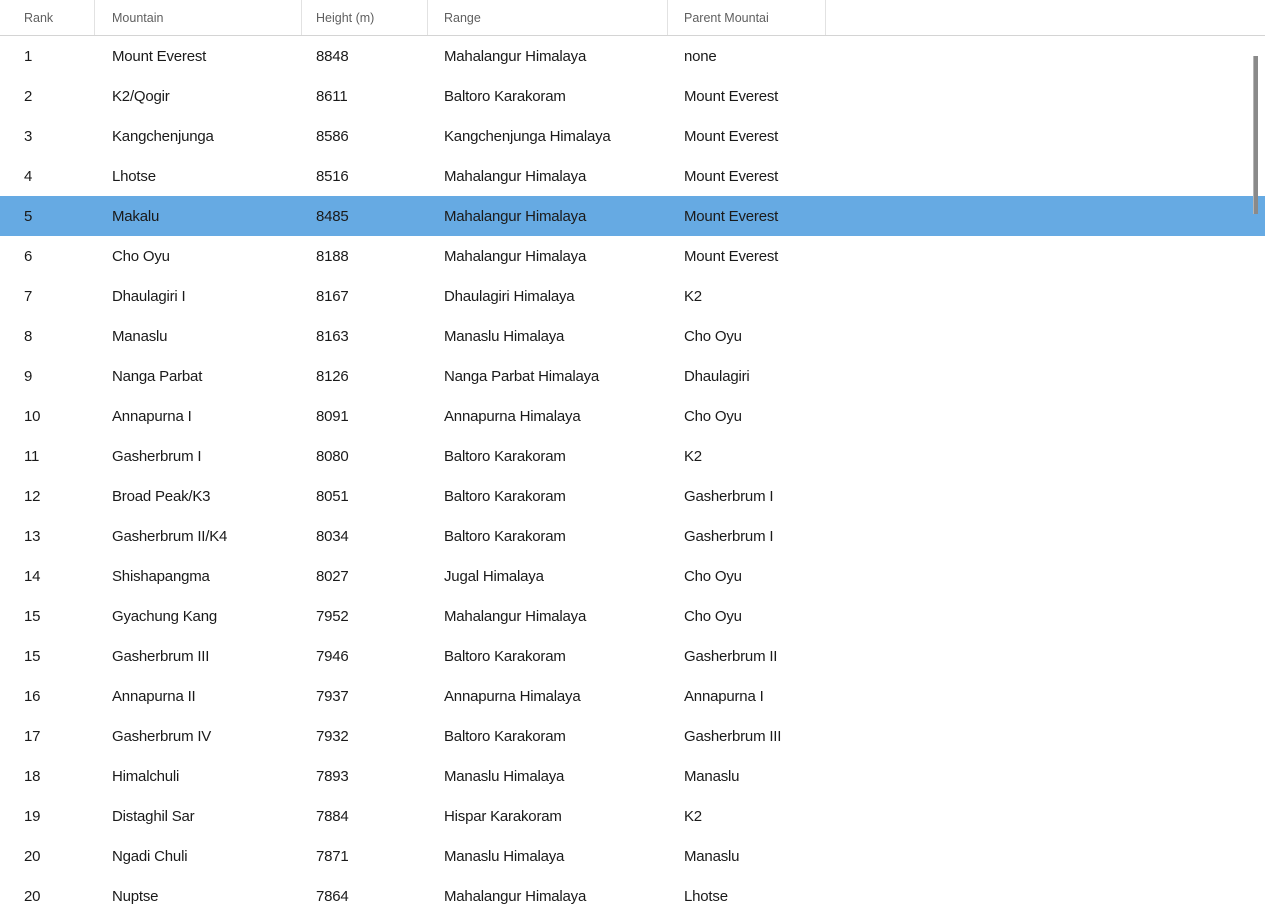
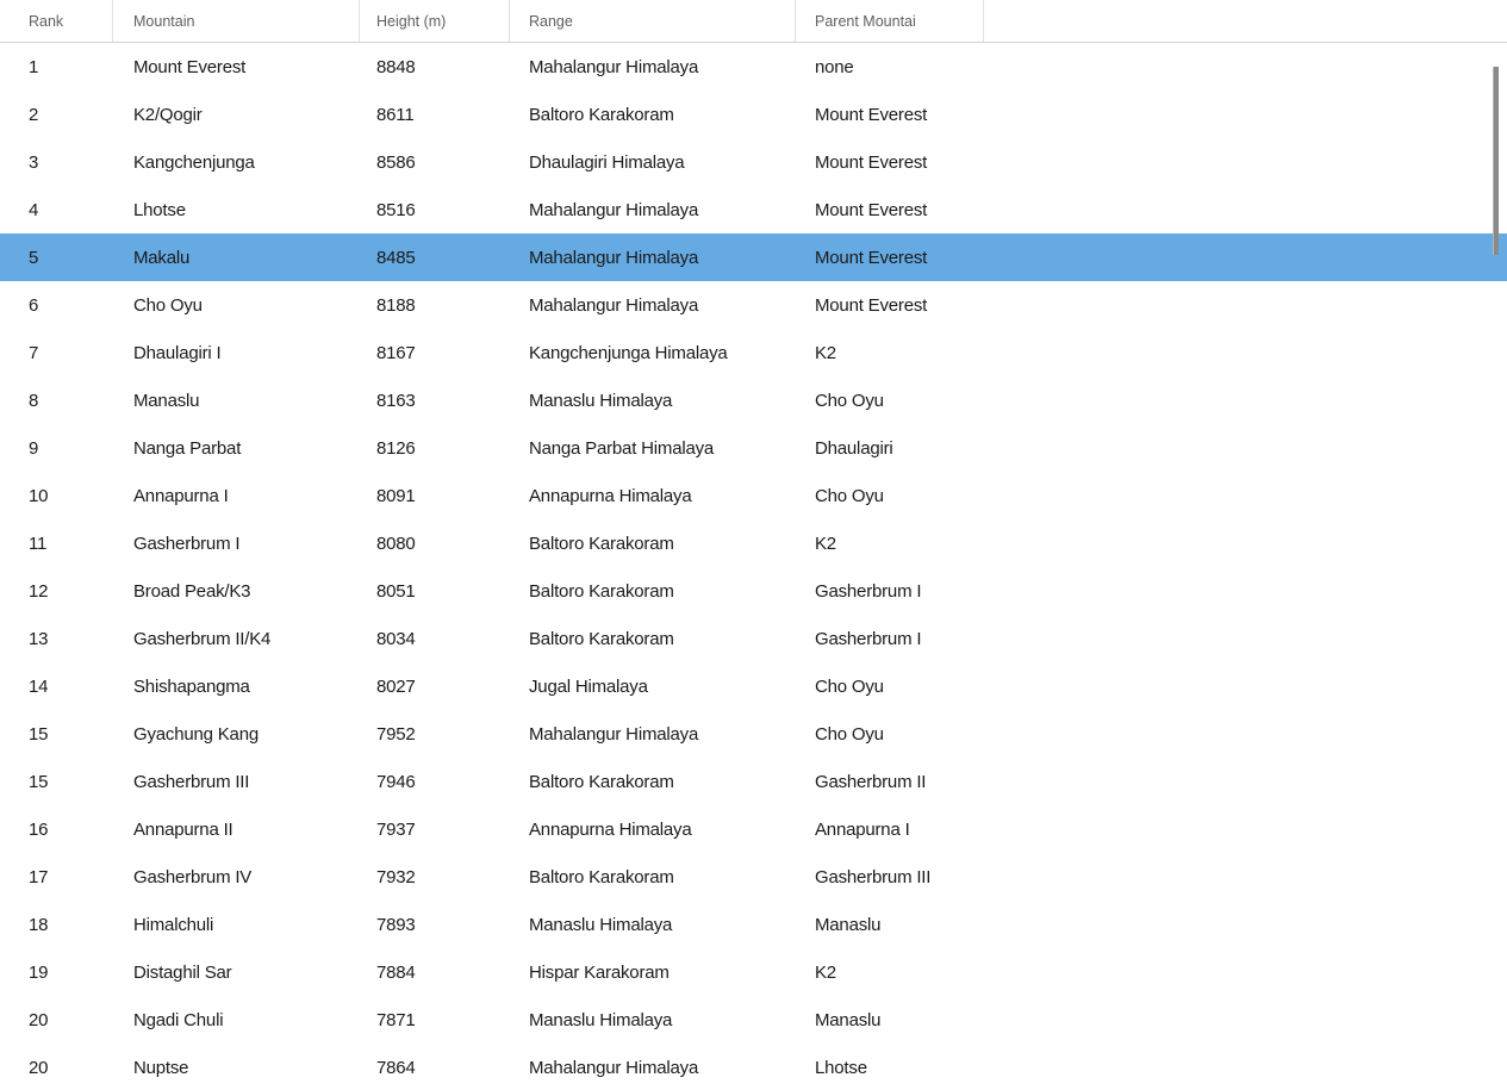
  Rank
  Mountain
  Height (m)
  Range
  Parent Mountai
  1
  Mount Everest
  8848
  Mahalangur Himalaya
  none
  2
  K2/Qogir
  8611
  Baltoro Karakoram
  Mount Everest
  3
  Kangchenjunga
  8586
- Kangchenjunga Himalaya
+ Dhaulagiri Himalaya
  Mount Everest
  4
  Lhotse
  8516
  Mahalangur Himalaya
  Mount Everest
  5
  Makalu
  8485
  Mahalangur Himalaya
  Mount Everest
  6
  Cho Oyu
  8188
  Mahalangur Himalaya
  Mount Everest
  7
  Dhaulagiri I
  8167
- Dhaulagiri Himalaya
+ Kangchenjunga Himalaya
  K2
  8
  Manaslu
  8163
  Manaslu Himalaya
  Cho Oyu
  9
  Nanga Parbat
  8126
  Nanga Parbat Himalaya
  Dhaulagiri
  10
  Annapurna I
  8091
  Annapurna Himalaya
  Cho Oyu
  11
  Gasherbrum I
  8080
  Baltoro Karakoram
  K2
  12
  Broad Peak/K3
  8051
  Baltoro Karakoram
  Gasherbrum I
  13
  Gasherbrum II/K4
  8034
  Baltoro Karakoram
  Gasherbrum I
  14
  Shishapangma
  8027
  Jugal Himalaya
  Cho Oyu
  15
  Gyachung Kang
  7952
  Mahalangur Himalaya
  Cho Oyu
  15
  Gasherbrum III
  7946
  Baltoro Karakoram
  Gasherbrum II
  16
  Annapurna II
  7937
  Annapurna Himalaya
  Annapurna I
  17
  Gasherbrum IV
  7932
  Baltoro Karakoram
  Gasherbrum III
  18
  Himalchuli
  7893
  Manaslu Himalaya
  Manaslu
  19
  Distaghil Sar
  7884
  Hispar Karakoram
  K2
  20
  Ngadi Chuli
  7871
  Manaslu Himalaya
  Manaslu
  20
  Nuptse
  7864
  Mahalangur Himalaya
  Lhotse
